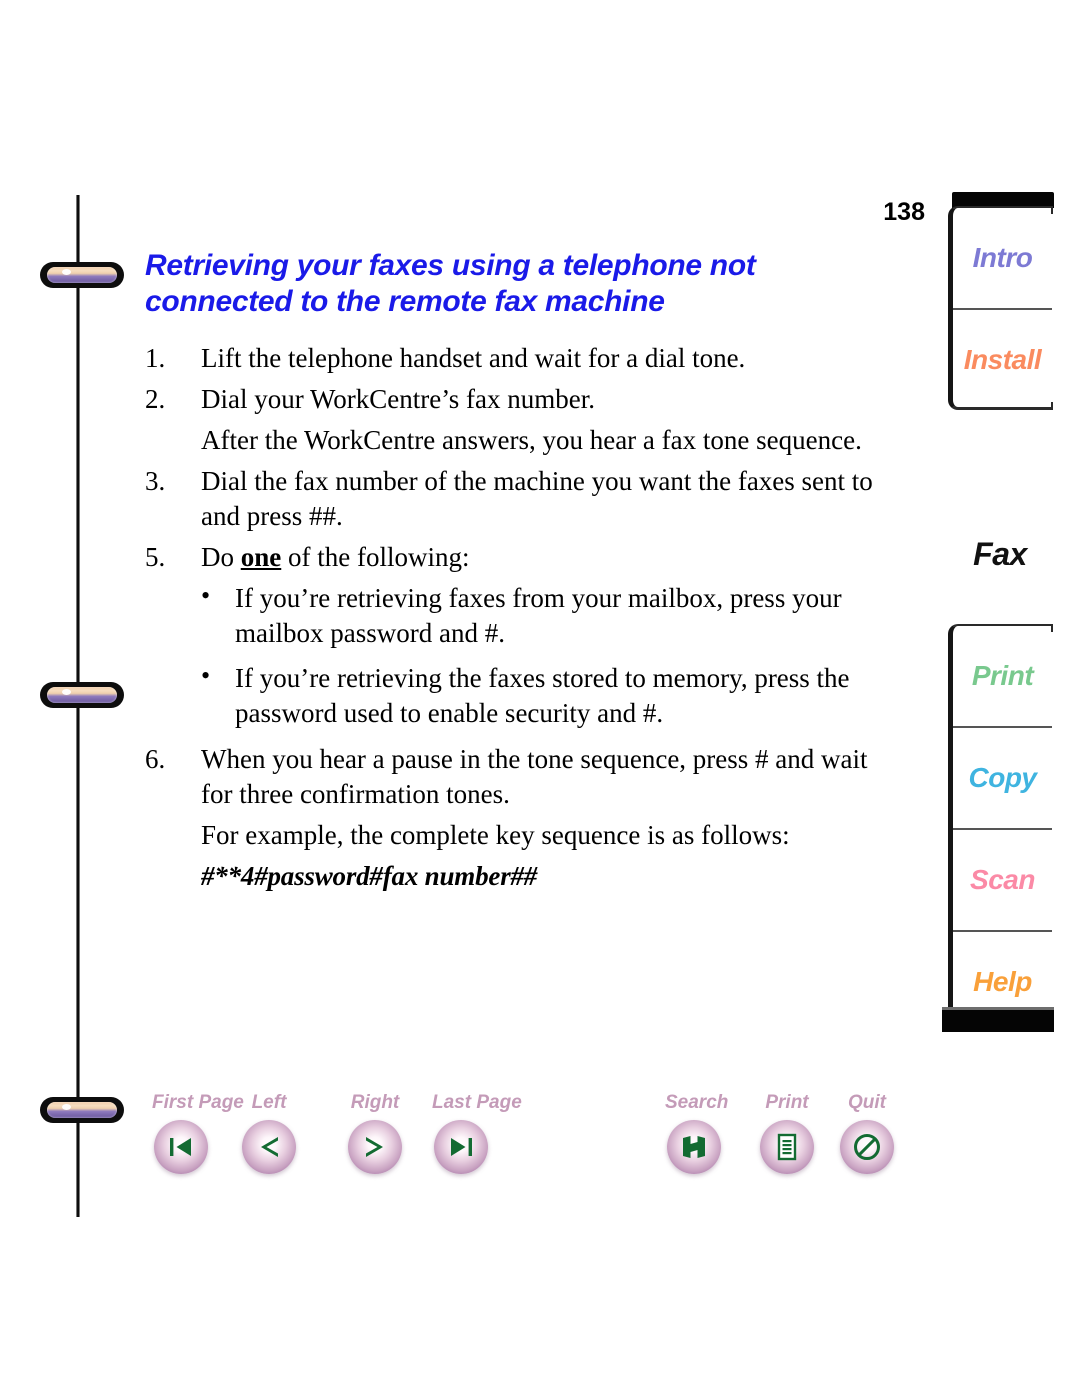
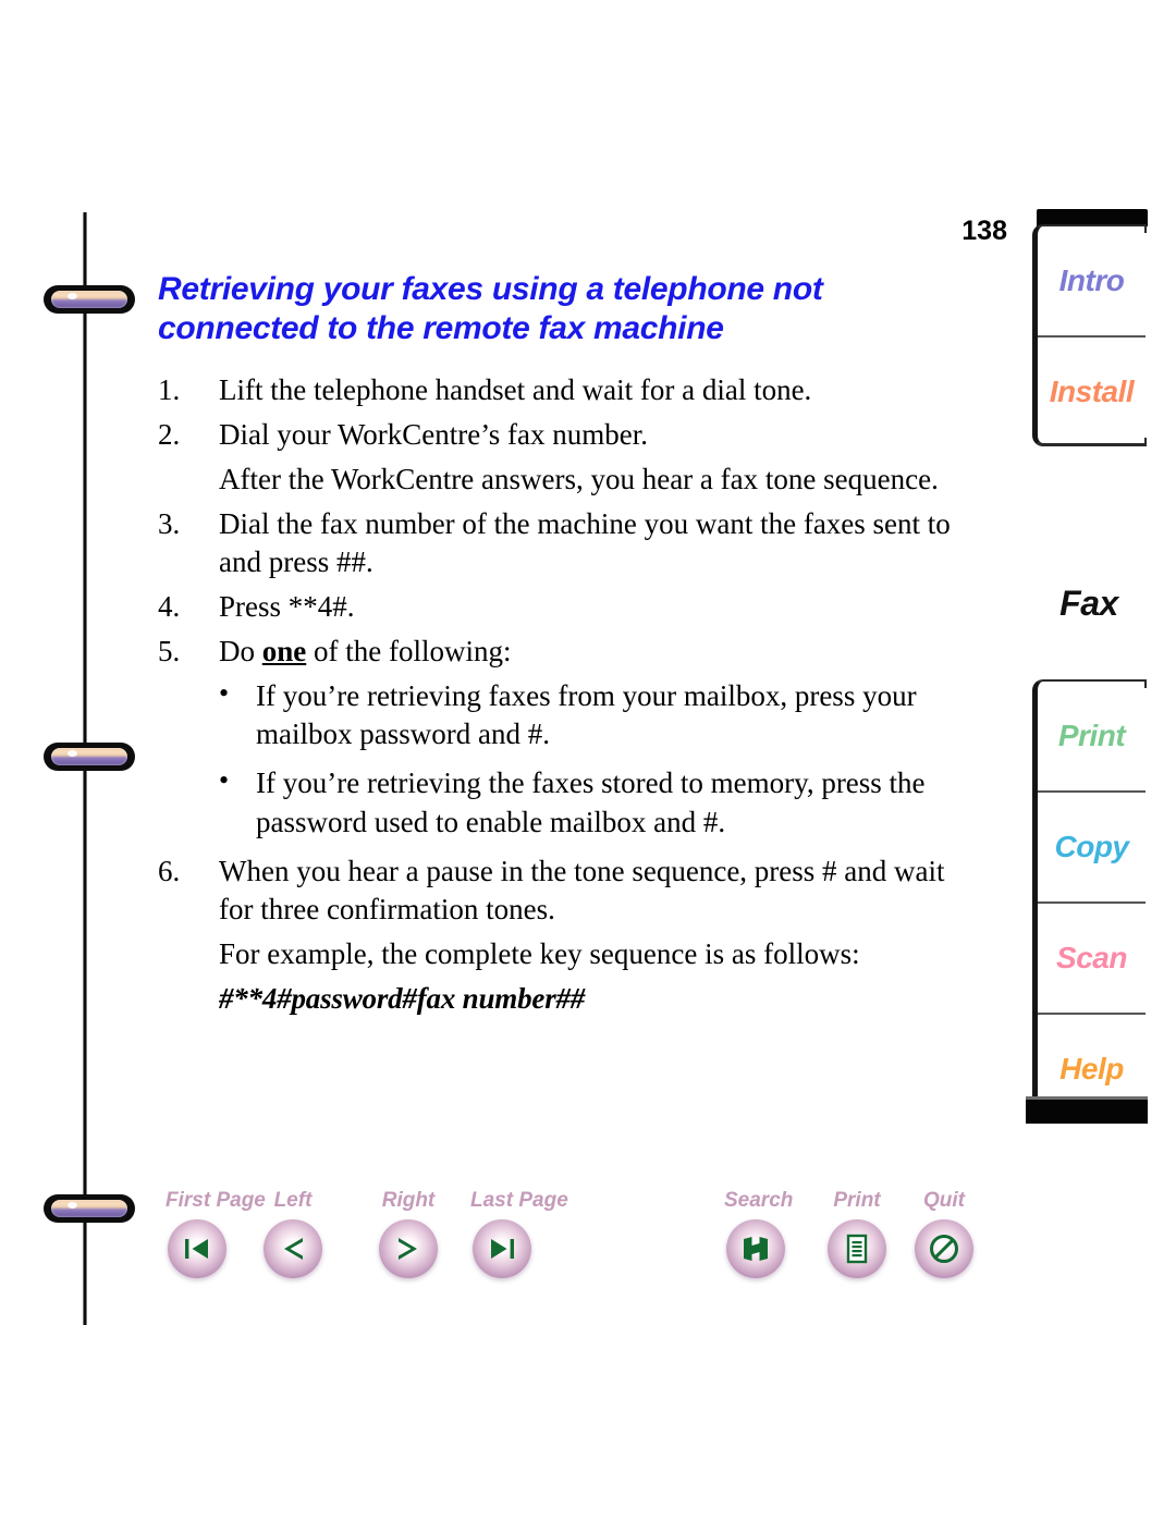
  138
  Retrieving your faxes using a telephone not connected to the remote fax machine
  1.
  Lift the telephone handset and wait for a dial tone.
  2.
  Dial your WorkCentre’s fax number.
  After the WorkCentre answers, you hear a fax tone sequence.
  3.
  Dial the fax number of the machine you want the faxes sent to and press ##.
+ 4.
+ Press **4#.
  5.
  Do one of the following:
  •
  If you’re retrieving faxes from your mailbox, press your mailbox password and #.
  •
- If you’re retrieving the faxes stored to memory, press the password used to enable security and #.
+ If you’re retrieving the faxes stored to memory, press the password used to enable mailbox and #.
  6.
  When you hear a pause in the tone sequence, press # and wait for three confirmation tones.
  For example, the complete key sequence is as follows:
  #**4#password#fax number##
  First Page
  Left
  Right
  Last Page
  Search
  Print
  Quit
  Intro
  Install
  Fax
  Print
  Copy
  Scan
  Help
